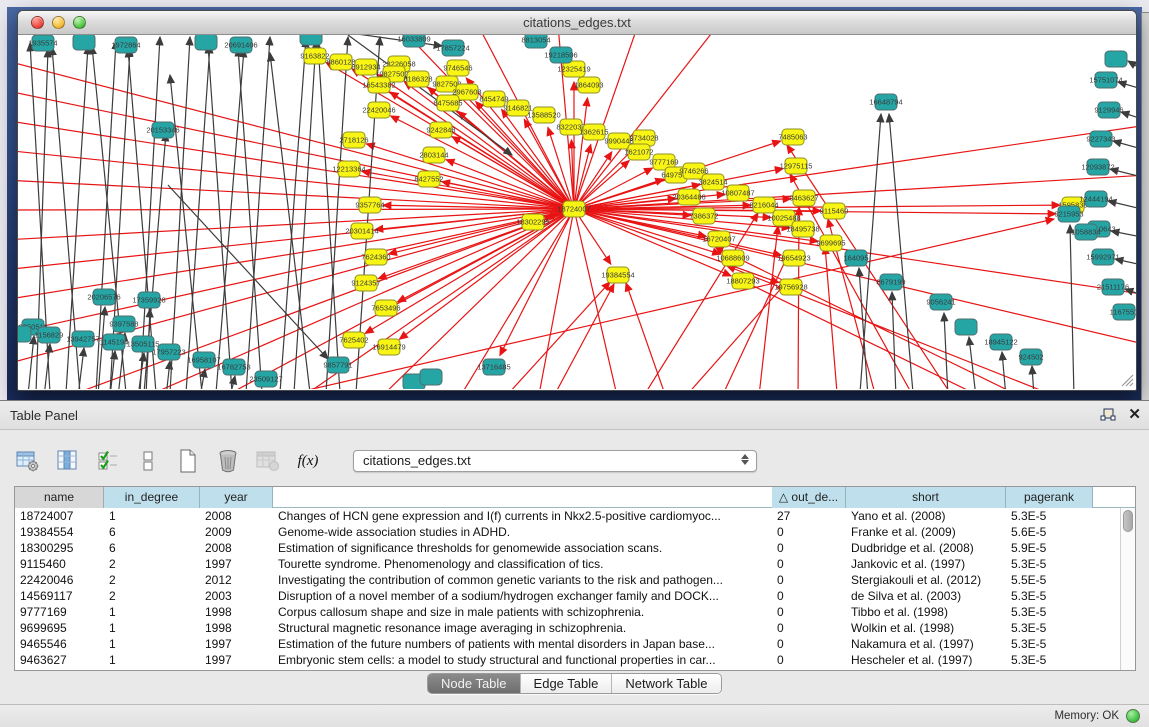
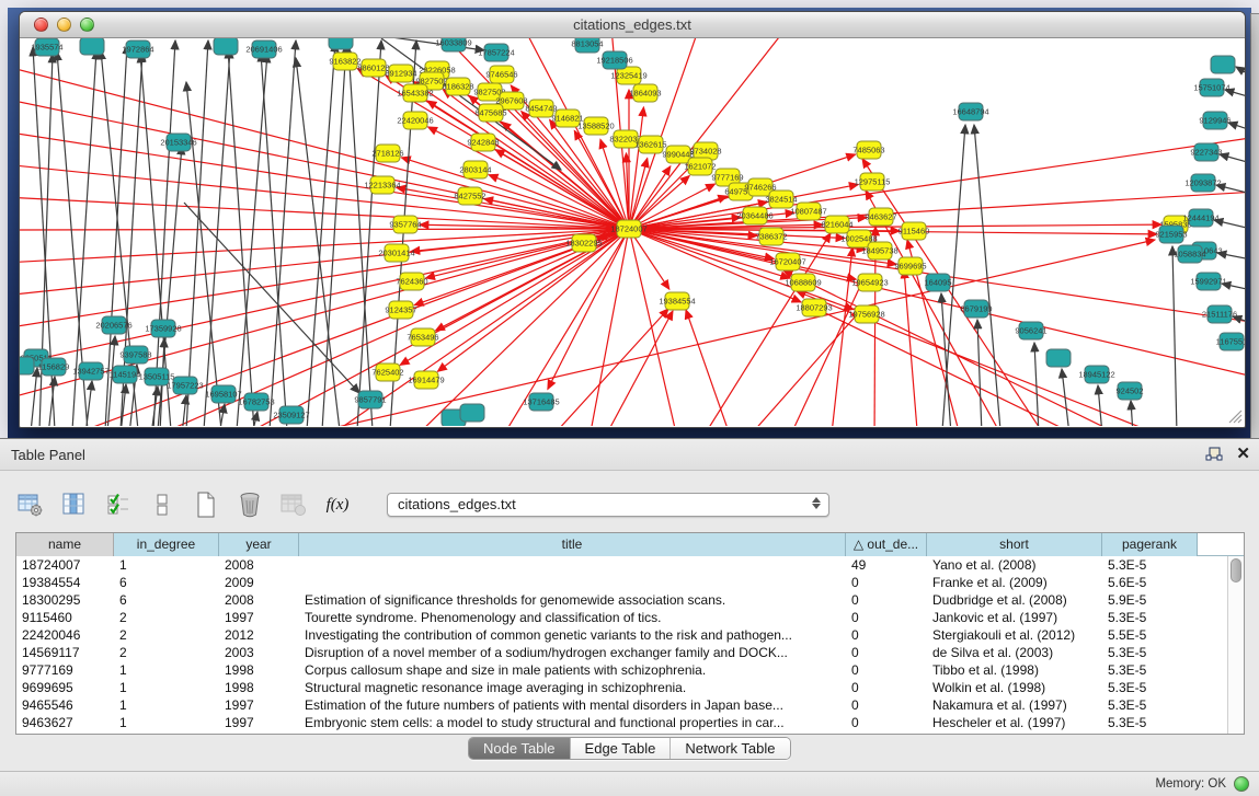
  citations_edges.txt
  9163822
  8860128
  8912934
  23226058
  9827509
  16543382
  8186328
  9746546
  982750
  2967608
  8475685
  8454749
  22420046
  9242848
  2718126
  2803144
  12213364
  8427552
  9357764
  20301414
  7624360
  9124357
  7653496
  7625402
  16914479
  18302295
  12325419
  1864093
  9146821
  13588520
  832203
  1362615
  9990448
  9734028
  1621072
  9777169
  64975
  9746266
  3824514
  20364486
  10807487
  7485063
  12975115
  9463627
  8216044
  9115460
  10025488
  7386372
  18495738
  9699695
  16720407
  10688609
  19654923
  19384554
  18807293
  19756928
  159583
  1935574
  1972864
  20691406
  16033809
  17857224
  8813054
  19218506
  20153346
  16648794
  15751074
  9129946
  9227343
  12093872
  12444194
  15992971
  21511176
  116755
  9215953
  1058834
  20206576
  17359928
  9397588
  1156829
  13942757
  1145194
  13505115
  17957223
  16958107
  16782753
  23509127
  9857791
  13716485
  164095
  8679199
  9056241
  18945122
  924502
  18724007
  Table Panel
  ✕
  f(x)
  citations_edges.txt
  name
  in_degree
  year
+ title
  △ out_de...
  short
  pagerank
  18724007
  1
  2008
- Changes of HCN gene expression and I(f) currents in Nkx2.5-positive cardiomyoc...
- 27
+ 49
  Yano et al. (2008)
  5.3E-5
  19384554
  6
  2009
- Genome-wide association studies in ADHD.
  0
  Franke et al. (2009)
  5.6E-5
  18300295
  6
  2008
  Estimation of significance thresholds for genomewide association scans.
  0
  Dudbridge et al. (2008)
  5.9E-5
  9115460
  2
  1997
  Tourette syndrome. Phenomenology and classification of tics.
  0
  Jankovic et al. (1997)
  5.3E-5
  22420046
  2
  2012
  Investigating the contribution of common genetic variants to the risk and pathogen...
  0
  Stergiakouli et al. (2012)
  5.5E-5
  14569117
  2
  2003
  Disruption of a novel member of a sodium/hydrogen exchanger family and DOCK...
  0
  de Silva et al. (2003)
  5.3E-5
  9777169
  1
  1998
  Corpus callosum shape and size in male patients with schizophrenia.
  0
  Tibbo et al. (1998)
  5.3E-5
  9699695
  1
  1998
  Structural magnetic resonance image averaging in schizophrenia.
  0
  Wolkin et al. (1998)
  5.3E-5
  9465546
  1
  1997
  Estimation of the future numbers of patients with mental disorders in Japan base...
  0
  Nakamura et al. (1997)
  5.3E-5
  9463627
  1
  1997
  Embryonic stem cells: a model to study structural and functional properties in car...
  0
  Hescheler et al. (1997)
  5.3E-5
  Node Table
  Edge Table
  Network Table
  Memory: OK
